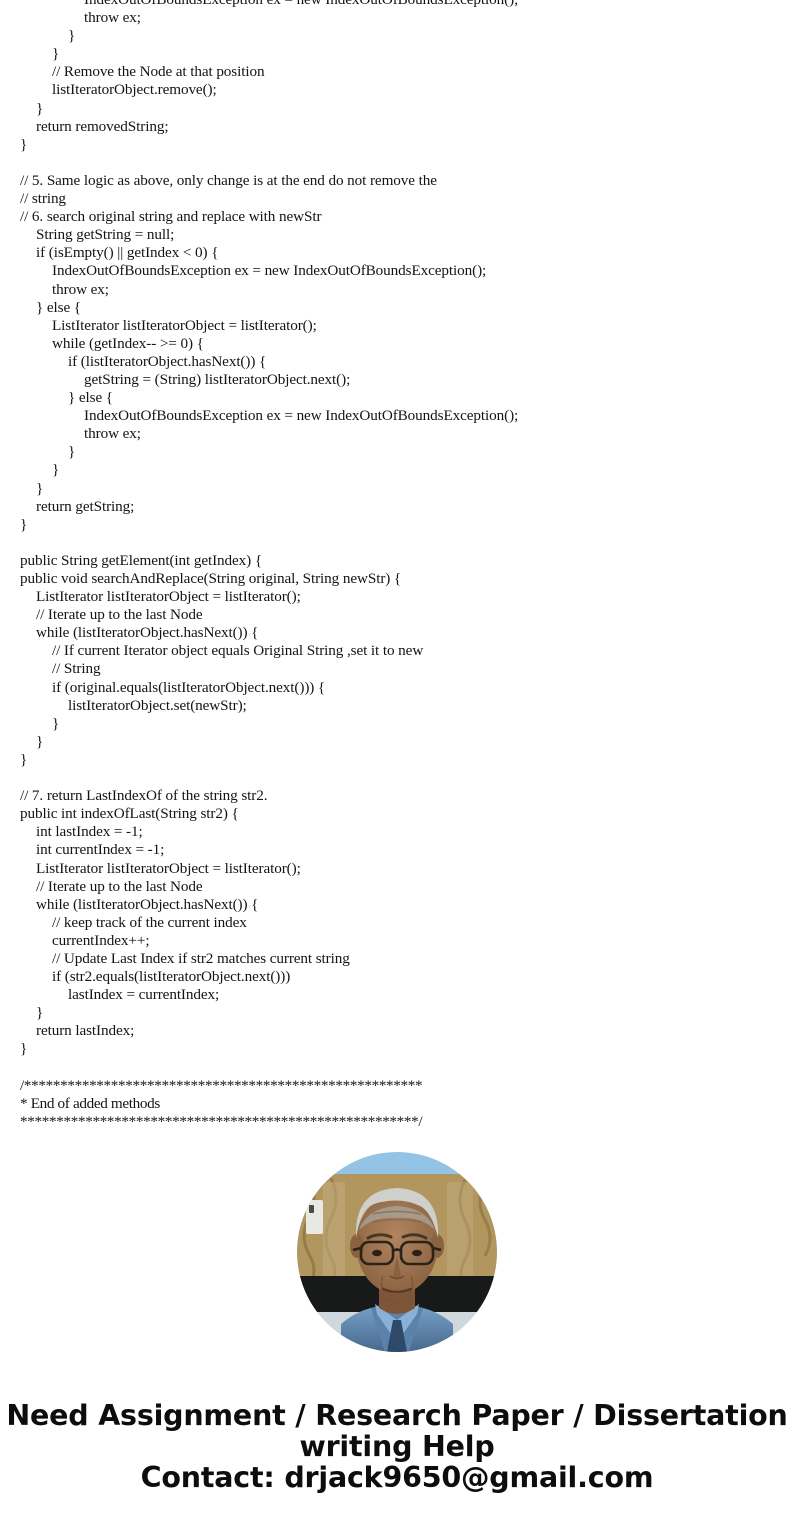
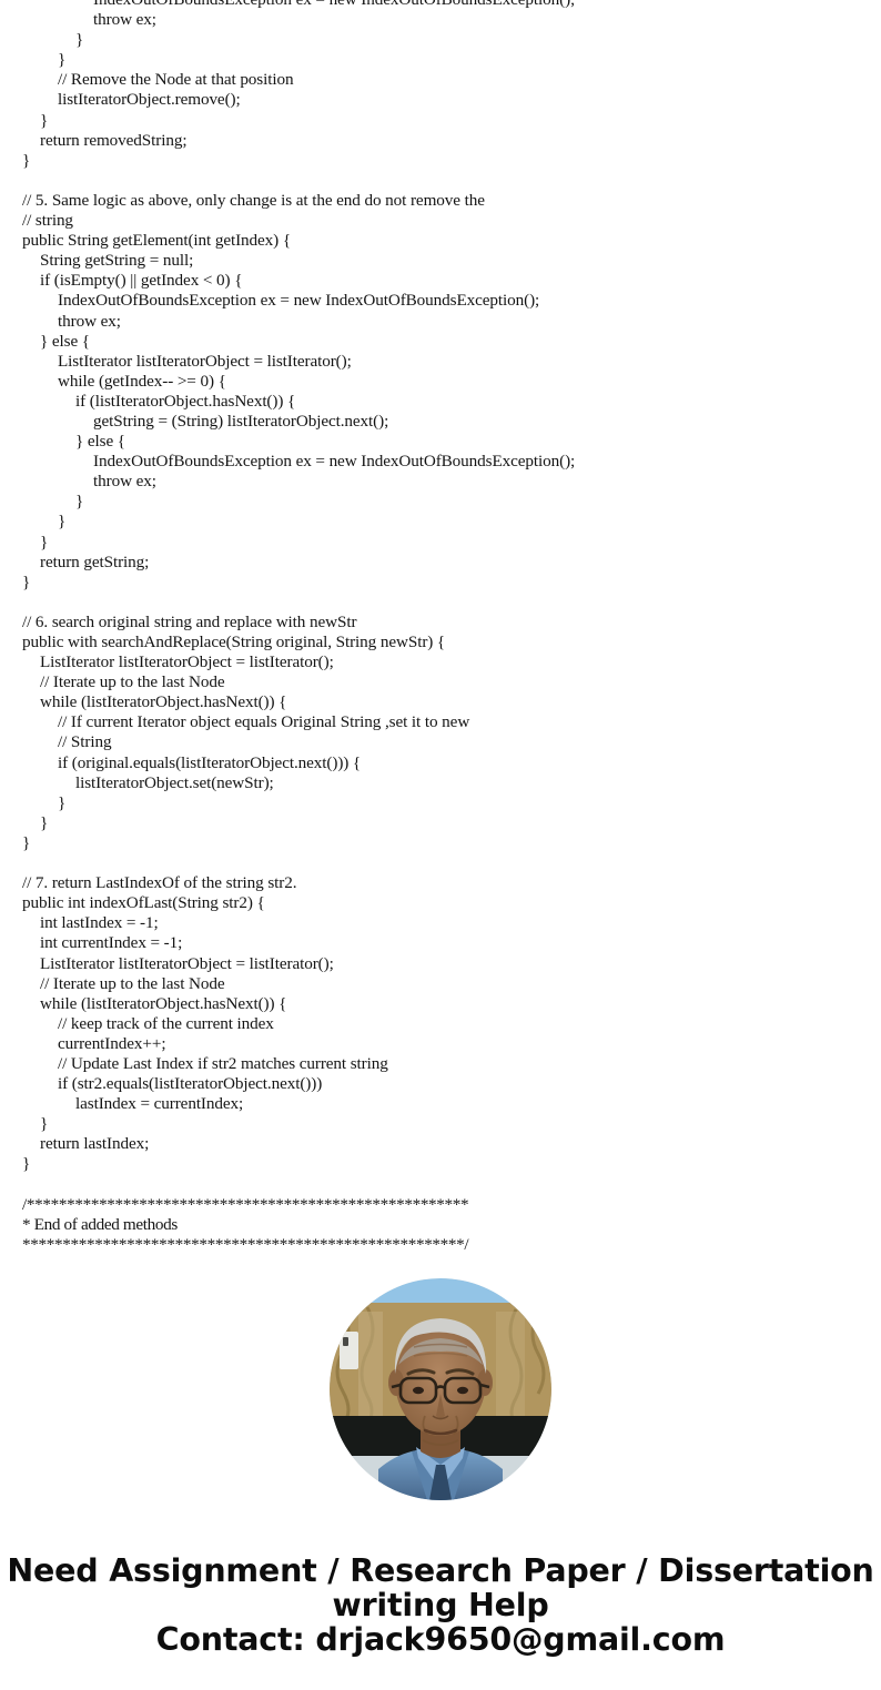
  throw ex;
  }
  }
  // Remove the Node at that position
  listIteratorObject.remove();
  }
  return removedString;
  }
  // 5. Same logic as above, only change is at the end do not remove the
  // string
- // 6. search original string and replace with newStr
+ public String getElement(int getIndex) {
  String getString = null;
  if (isEmpty() || getIndex < 0) {
  IndexOutOfBoundsException ex = new IndexOutOfBoundsException();
  throw ex;
  } else {
  ListIterator listIteratorObject = listIterator();
  while (getIndex-- >= 0) {
  if (listIteratorObject.hasNext()) {
  getString = (String) listIteratorObject.next();
  } else {
  IndexOutOfBoundsException ex = new IndexOutOfBoundsException();
  throw ex;
  }
  }
  }
  return getString;
  }
- public String getElement(int getIndex) {
+ // 6. search original string and replace with newStr
- public void searchAndReplace(String original, String newStr) {
+ public with searchAndReplace(String original, String newStr) {
  ListIterator listIteratorObject = listIterator();
  // Iterate up to the last Node
  while (listIteratorObject.hasNext()) {
  // If current Iterator object equals Original String ,set it to new
  // String
  if (original.equals(listIteratorObject.next())) {
  listIteratorObject.set(newStr);
  }
  }
  }
  // 7. return LastIndexOf of the string str2.
  public int indexOfLast(String str2) {
  int lastIndex = -1;
  int currentIndex = -1;
  ListIterator listIteratorObject = listIterator();
  // Iterate up to the last Node
  while (listIteratorObject.hasNext()) {
  // keep track of the current index
  currentIndex++;
  // Update Last Index if str2 matches current string
  if (str2.equals(listIteratorObject.next()))
  lastIndex = currentIndex;
  }
  return lastIndex;
  }
  /*******************************************************
  * End of added methods
  *******************************************************/
  Need Assignment / Research Paper / Dissertation
  writing Help
  Contact: drjack9650@gmail.com
